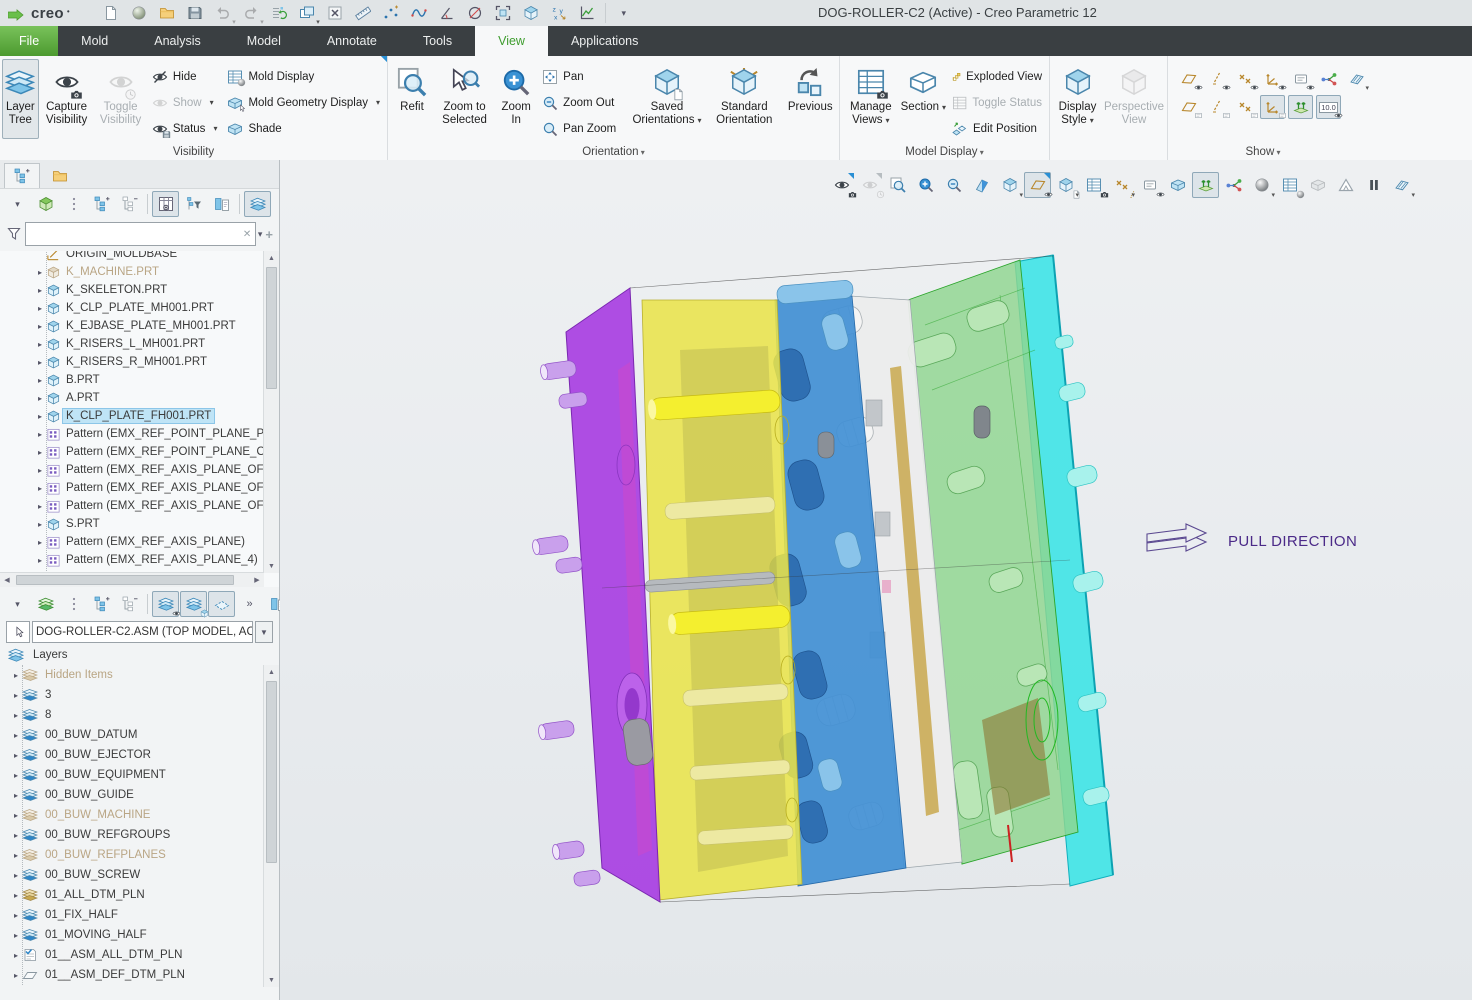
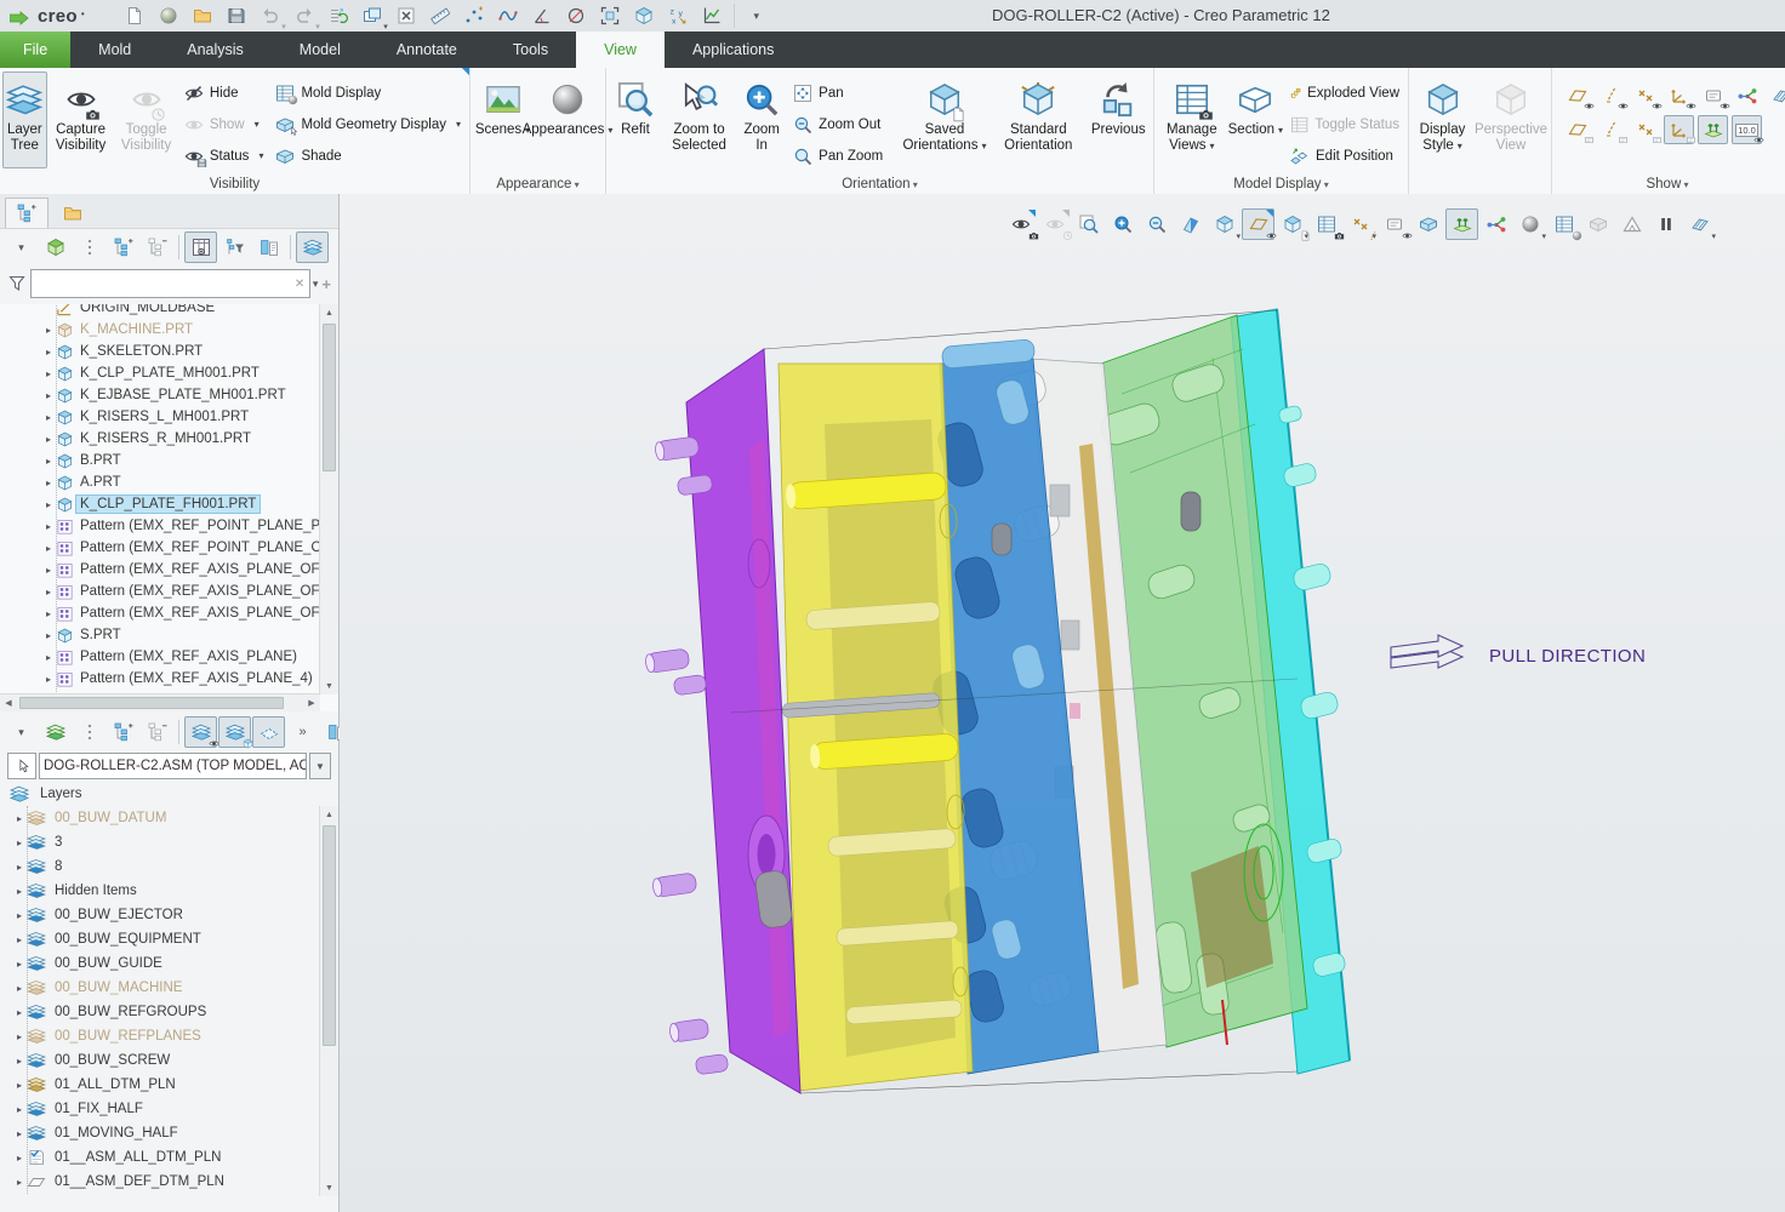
  creo
  •
  ▾
  DOG-ROLLER-C2 (Active) - Creo Parametric 12
  File
  Mold
  Analysis
  Model
  Annotate
  Tools
  View
  Applications
  Layer Tree
  Capture Visibility
  Toggle Visibility
  Hide
  Show
  Status
  Mold Display
  Mold Geometry Display
  Shade
  Visibility
+ Scenes
+ Appearances
+ Appearance
  Refit
  Zoom to Selected
  Zoom In
  Pan
  Zoom Out
  Pan Zoom
  Saved Orientations
  Standard Orientation
  Previous
  Orientation
  Manage Views
  Section
  Exploded View
  Toggle Status
  Edit Position
  Model Display
  Display Style
  Perspective View
  10.0
  Show
  ▾
  ✕
  ▾
  +
  ORIGIN_MOLDBASE
  ▸
  K_MACHINE.PRT
  ▸
  K_SKELETON.PRT
  ▸
  K_CLP_PLATE_MH001.PRT
  ▸
  K_EJBASE_PLATE_MH001.PRT
  ▸
  K_RISERS_L_MH001.PRT
  ▸
  K_RISERS_R_MH001.PRT
  ▸
  B.PRT
  ▸
  A.PRT
  ▸
  K_CLP_PLATE_FH001.PRT
  ▸
  Pattern (EMX_REF_POINT_PLANE_P
  ▸
  Pattern (EMX_REF_POINT_PLANE_O
  ▸
  Pattern (EMX_REF_AXIS_PLANE_OF
  ▸
  Pattern (EMX_REF_AXIS_PLANE_OF
  ▸
  Pattern (EMX_REF_AXIS_PLANE_OF
  ▸
  S.PRT
  ▸
  Pattern (EMX_REF_AXIS_PLANE)
  ▸
  Pattern (EMX_REF_AXIS_PLANE_4)
  ▾
  »
  DOG-ROLLER-C2.ASM (TOP MODEL, AC
  ▼
  Layers
  ▸
- Hidden Items
+ 00_BUW_DATUM
  ▸
  3
  ▸
  8
  ▸
- 00_BUW_DATUM
+ Hidden Items
  ▸
  00_BUW_EJECTOR
  ▸
  00_BUW_EQUIPMENT
  ▸
  00_BUW_GUIDE
  ▸
  00_BUW_MACHINE
  ▸
  00_BUW_REFGROUPS
  ▸
  00_BUW_REFPLANES
  ▸
  00_BUW_SCREW
  ▸
  01_ALL_DTM_PLN
  ▸
  01_FIX_HALF
  ▸
  01_MOVING_HALF
  ▸
  01__ASM_ALL_DTM_PLN
  ▸
  01__ASM_DEF_DTM_PLN
  PULL DIRECTION
